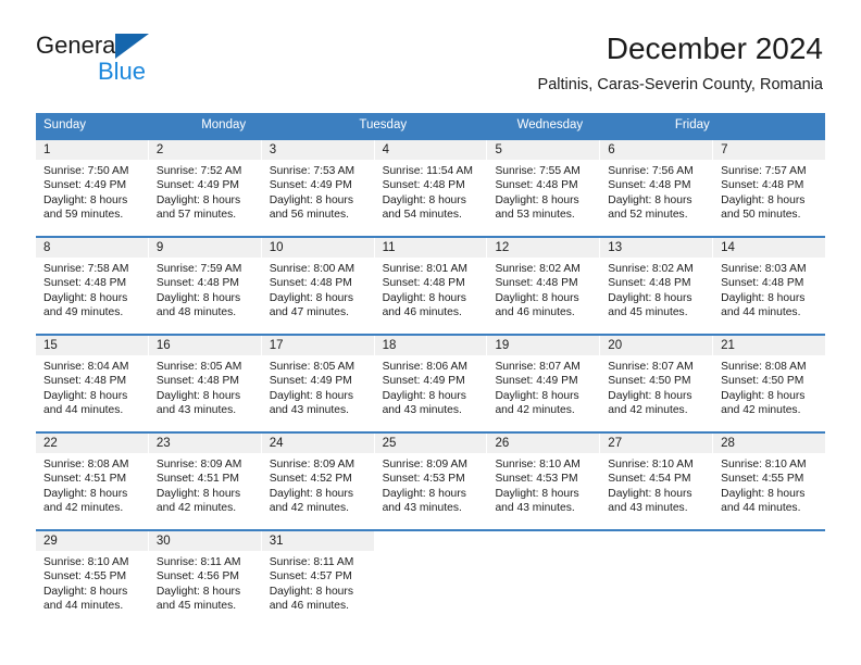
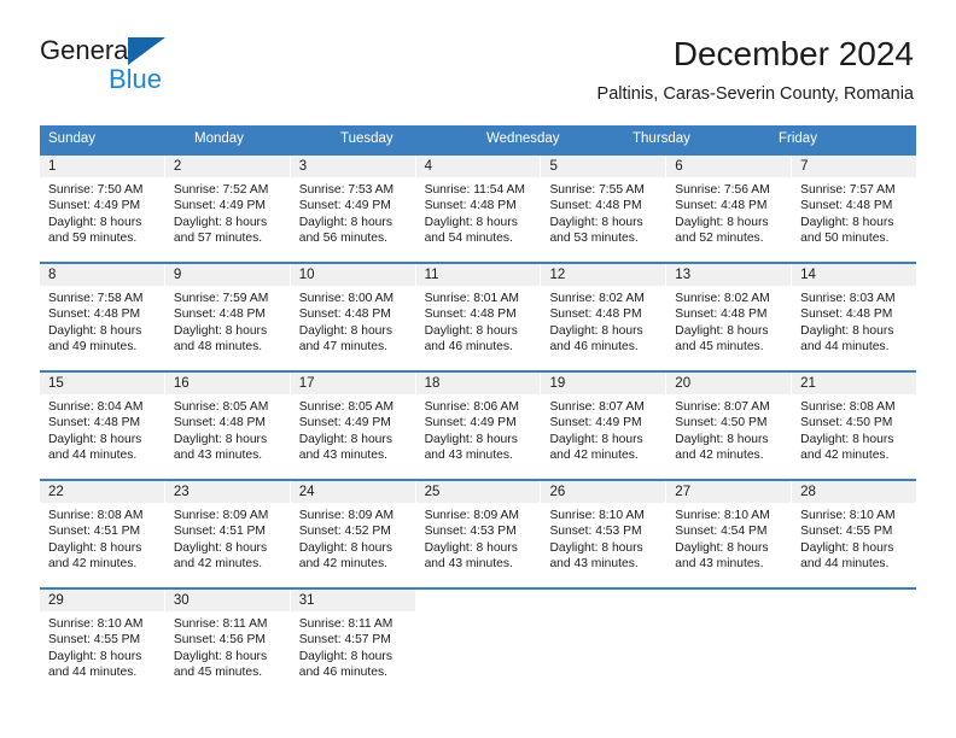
  General
  Blue
  December 2024
  Paltinis, Caras-Severin County, Romania
  Sunday
  Monday
  Tuesday
  Wednesday
+ Thursday
  Friday
  1
  Sunrise: 7:50 AM
  Sunset: 4:49 PM
  Daylight: 8 hours
  and 59 minutes.
  2
  Sunrise: 7:52 AM
  Sunset: 4:49 PM
  Daylight: 8 hours
  and 57 minutes.
  3
  Sunrise: 7:53 AM
  Sunset: 4:49 PM
  Daylight: 8 hours
  and 56 minutes.
  4
  Sunrise: 11:54 AM
  Sunset: 4:48 PM
  Daylight: 8 hours
  and 54 minutes.
  5
  Sunrise: 7:55 AM
  Sunset: 4:48 PM
  Daylight: 8 hours
  and 53 minutes.
  6
  Sunrise: 7:56 AM
  Sunset: 4:48 PM
  Daylight: 8 hours
  and 52 minutes.
  7
  Sunrise: 7:57 AM
  Sunset: 4:48 PM
  Daylight: 8 hours
  and 50 minutes.
  8
  Sunrise: 7:58 AM
  Sunset: 4:48 PM
  Daylight: 8 hours
  and 49 minutes.
  9
  Sunrise: 7:59 AM
  Sunset: 4:48 PM
  Daylight: 8 hours
  and 48 minutes.
  10
  Sunrise: 8:00 AM
  Sunset: 4:48 PM
  Daylight: 8 hours
  and 47 minutes.
  11
  Sunrise: 8:01 AM
  Sunset: 4:48 PM
  Daylight: 8 hours
  and 46 minutes.
  12
  Sunrise: 8:02 AM
  Sunset: 4:48 PM
  Daylight: 8 hours
  and 46 minutes.
  13
  Sunrise: 8:02 AM
  Sunset: 4:48 PM
  Daylight: 8 hours
  and 45 minutes.
  14
  Sunrise: 8:03 AM
  Sunset: 4:48 PM
  Daylight: 8 hours
  and 44 minutes.
  15
  Sunrise: 8:04 AM
  Sunset: 4:48 PM
  Daylight: 8 hours
  and 44 minutes.
  16
  Sunrise: 8:05 AM
  Sunset: 4:48 PM
  Daylight: 8 hours
  and 43 minutes.
  17
  Sunrise: 8:05 AM
  Sunset: 4:49 PM
  Daylight: 8 hours
  and 43 minutes.
  18
  Sunrise: 8:06 AM
  Sunset: 4:49 PM
  Daylight: 8 hours
  and 43 minutes.
  19
  Sunrise: 8:07 AM
  Sunset: 4:49 PM
  Daylight: 8 hours
  and 42 minutes.
  20
  Sunrise: 8:07 AM
  Sunset: 4:50 PM
  Daylight: 8 hours
  and 42 minutes.
  21
  Sunrise: 8:08 AM
  Sunset: 4:50 PM
  Daylight: 8 hours
  and 42 minutes.
  22
  Sunrise: 8:08 AM
  Sunset: 4:51 PM
  Daylight: 8 hours
  and 42 minutes.
  23
  Sunrise: 8:09 AM
  Sunset: 4:51 PM
  Daylight: 8 hours
  and 42 minutes.
  24
  Sunrise: 8:09 AM
  Sunset: 4:52 PM
  Daylight: 8 hours
  and 42 minutes.
  25
  Sunrise: 8:09 AM
  Sunset: 4:53 PM
  Daylight: 8 hours
  and 43 minutes.
  26
  Sunrise: 8:10 AM
  Sunset: 4:53 PM
  Daylight: 8 hours
  and 43 minutes.
  27
  Sunrise: 8:10 AM
  Sunset: 4:54 PM
  Daylight: 8 hours
  and 43 minutes.
  28
  Sunrise: 8:10 AM
  Sunset: 4:55 PM
  Daylight: 8 hours
  and 44 minutes.
  29
  Sunrise: 8:10 AM
  Sunset: 4:55 PM
  Daylight: 8 hours
  and 44 minutes.
  30
  Sunrise: 8:11 AM
  Sunset: 4:56 PM
  Daylight: 8 hours
  and 45 minutes.
  31
  Sunrise: 8:11 AM
  Sunset: 4:57 PM
  Daylight: 8 hours
  and 46 minutes.
